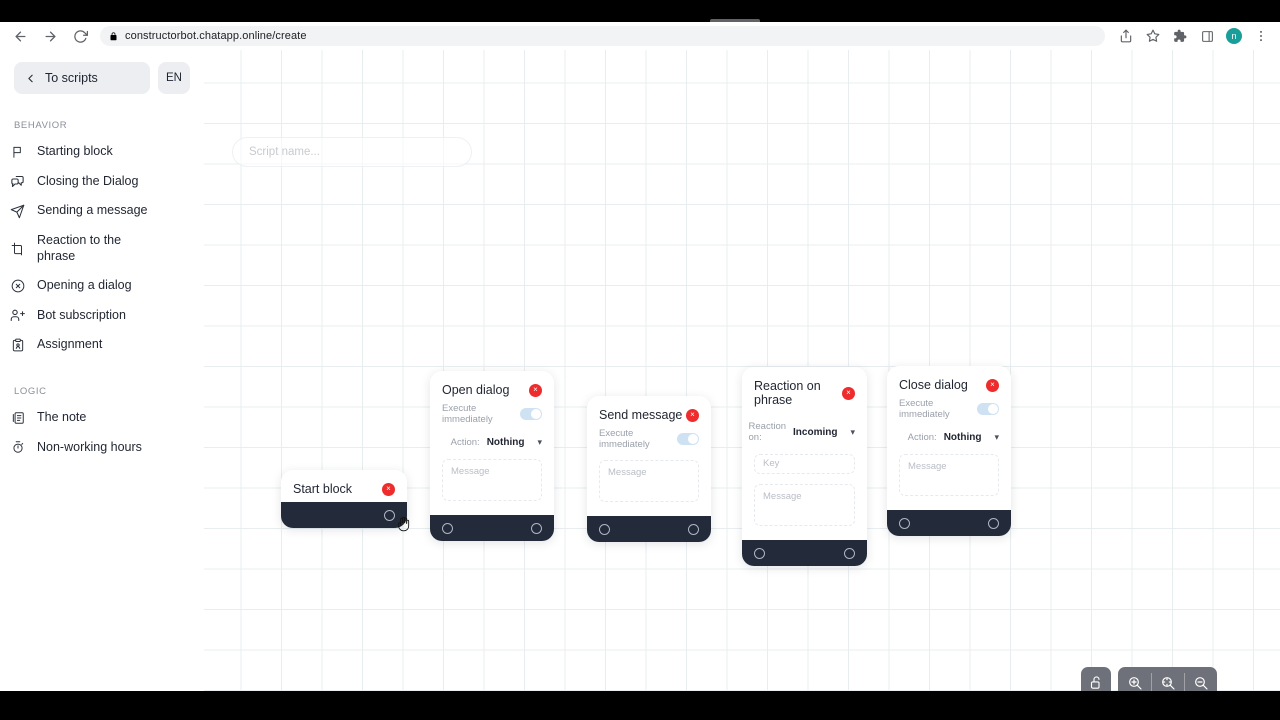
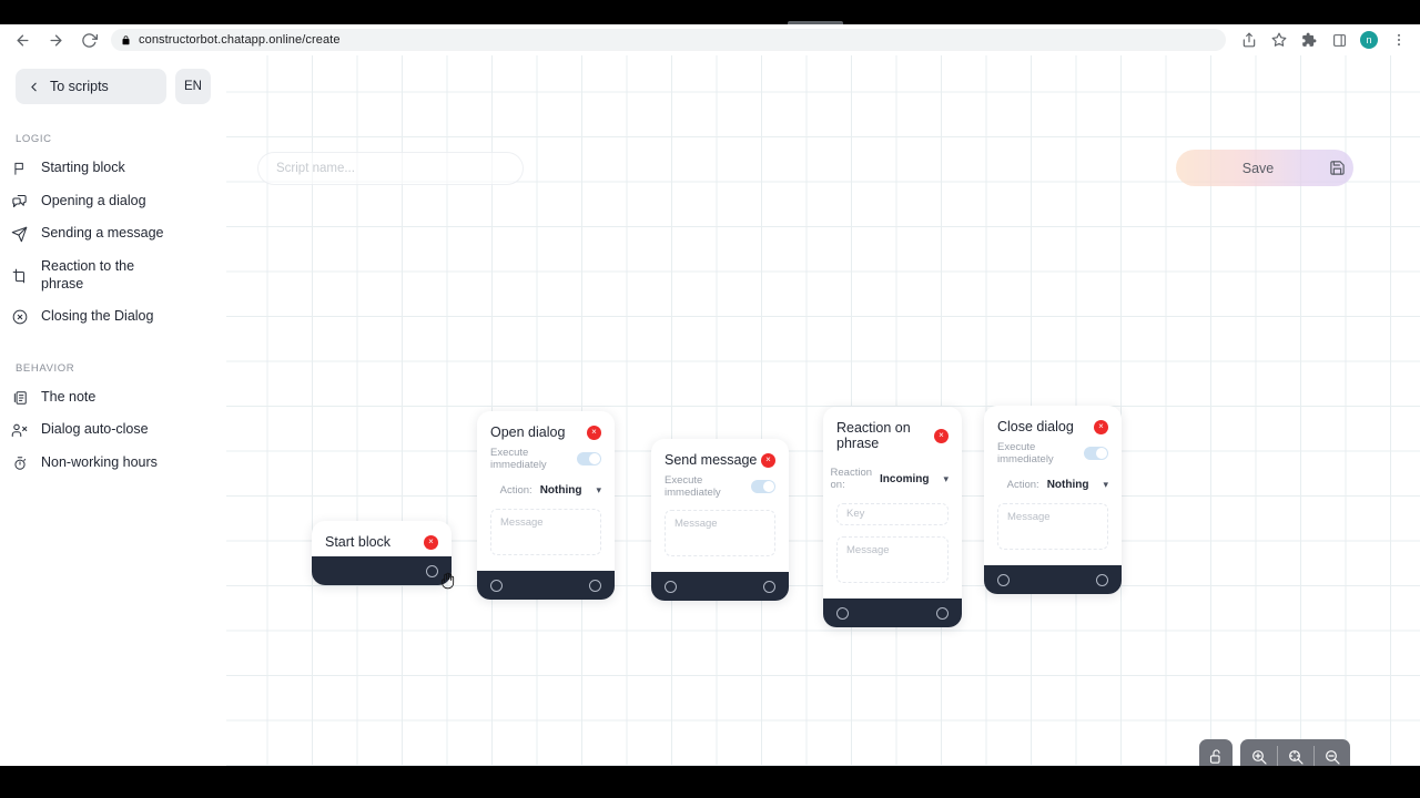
  constructorbot.chatapp.online/create
  n
  Start block
  ×
  Open dialog
  ×
  Execute immediately
  Action:
  Nothing
  ▾
  Message
  Send message
  ×
  Execute immediately
  Message
  Reaction on phrase
  ×
  Reaction on:
  Incoming
  ▾
  Key
  Message
  Close dialog
  ×
  Execute immediately
  Action:
  Nothing
  ▾
  Message
  Script name...
+ Save
  To scripts
  EN
- BEHAVIOR
+ LOGIC
  Starting block
- Closing the Dialog
+ Opening a dialog
  Sending a message
  Reaction to the phrase
- Opening a dialog
+ Closing the Dialog
- Bot subscription
- Assignment
- LOGIC
+ BEHAVIOR
  The note
+ Dialog auto-close
  Non-working hours
